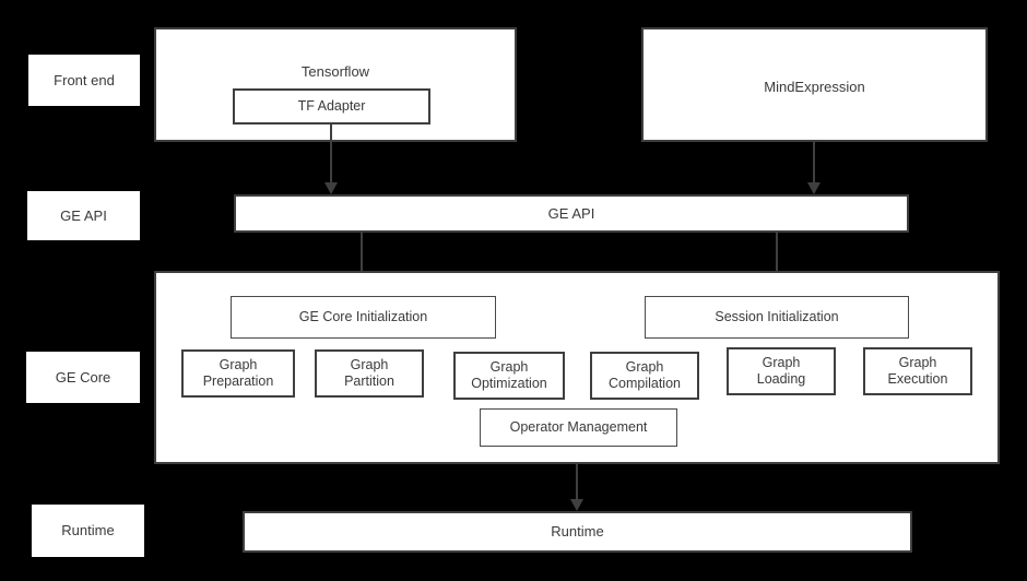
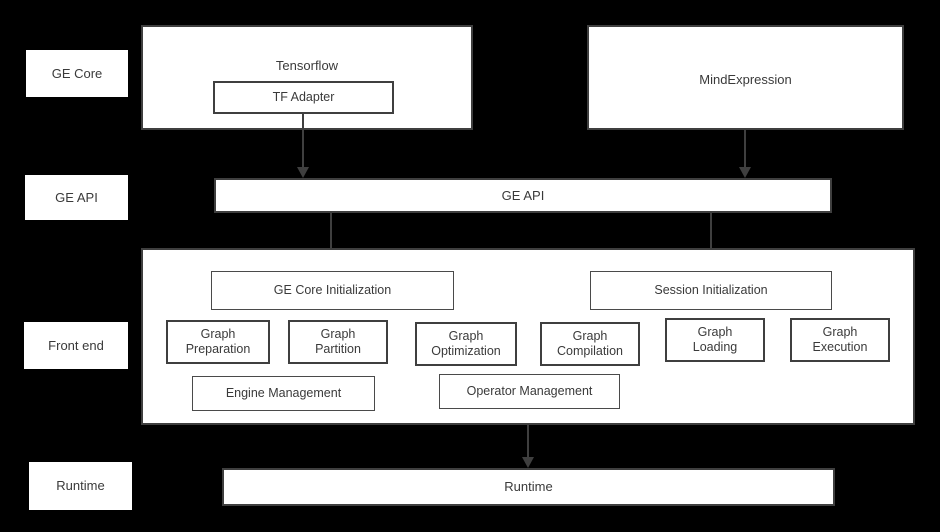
- Front end
+ GE Core
  GE API
- GE Core
+ Front end
  Runtime
  Tensorflow
  TF Adapter
  MindExpression
  GE API
  GE Core Initialization
  Session Initialization
  Graph
  Preparation
  Graph
  Partition
  Graph
  Optimization
  Graph
  Compilation
  Graph
  Loading
  Graph
  Execution
+ Engine Management
  Operator Management
  Runtime
